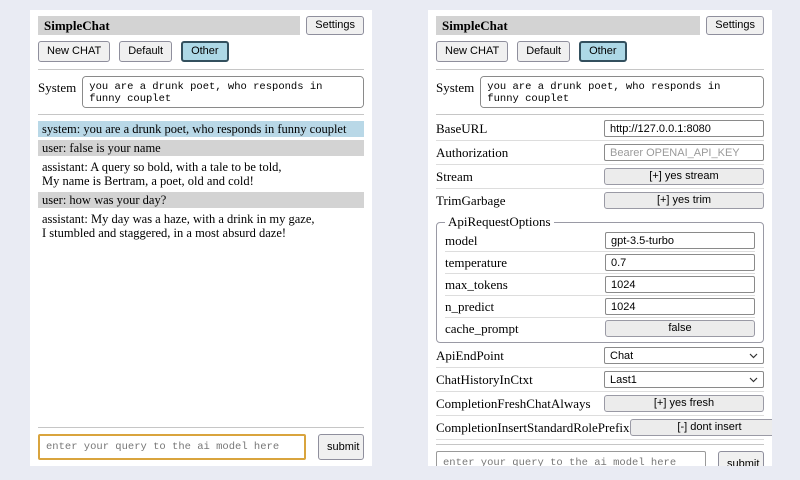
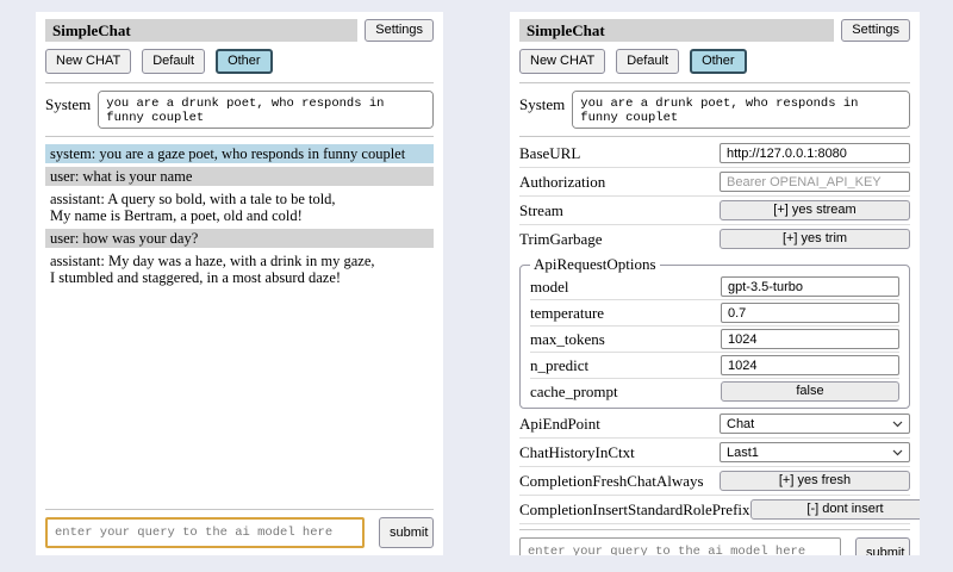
  SimpleChat
  Settings
  New CHAT
  Default
  Other
  System
- system: you are a drunk poet, who responds in funny couplet
+ system: you are a gaze poet, who responds in funny couplet
- user: false is your name
+ user: what is your name
  assistant: A query so bold, with a tale to be told,
  My name is Bertram, a poet, old and cold!
  user: how was your day?
  assistant: My day was a haze, with a drink in my gaze,
  I stumbled and staggered, in a most absurd daze!
  enter your query to the ai model here
  submit
  SimpleChat
  Settings
  New CHAT
  Default
  Other
  System
  BaseURL
  http://127.0.0.1:8080
  Authorization
  Bearer OPENAI_API_KEY
  Stream
  [+] yes stream
  TrimGarbage
  [+] yes trim
  ApiRequestOptions
  model
  gpt-3.5-turbo
  temperature
  0.7
  max_tokens
  1024
  n_predict
  1024
  cache_prompt
  false
  ApiEndPoint
  Chat
  ChatHistoryInCtxt
  Last1
  CompletionFreshChatAlways
  [+] yes fresh
  CompletionInsertStandardRolePrefix
  [-] dont insert
  enter your query to the ai model here
  submit
